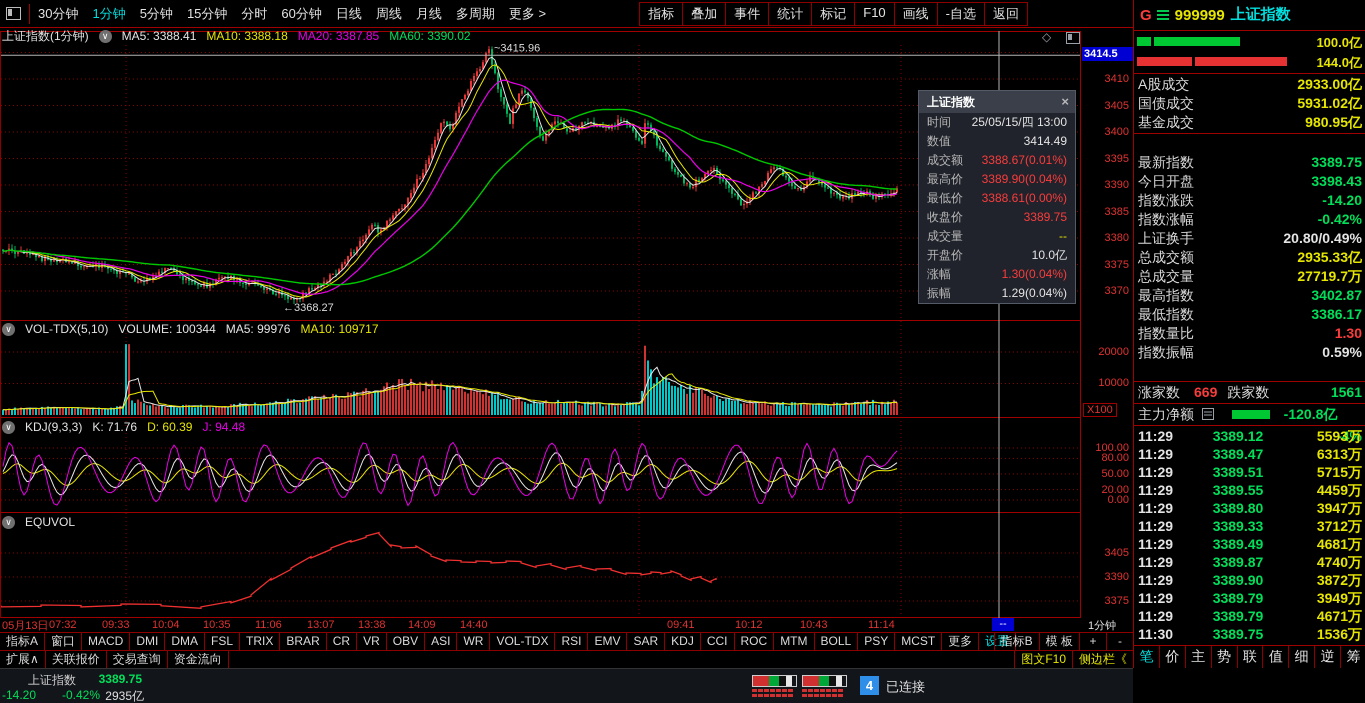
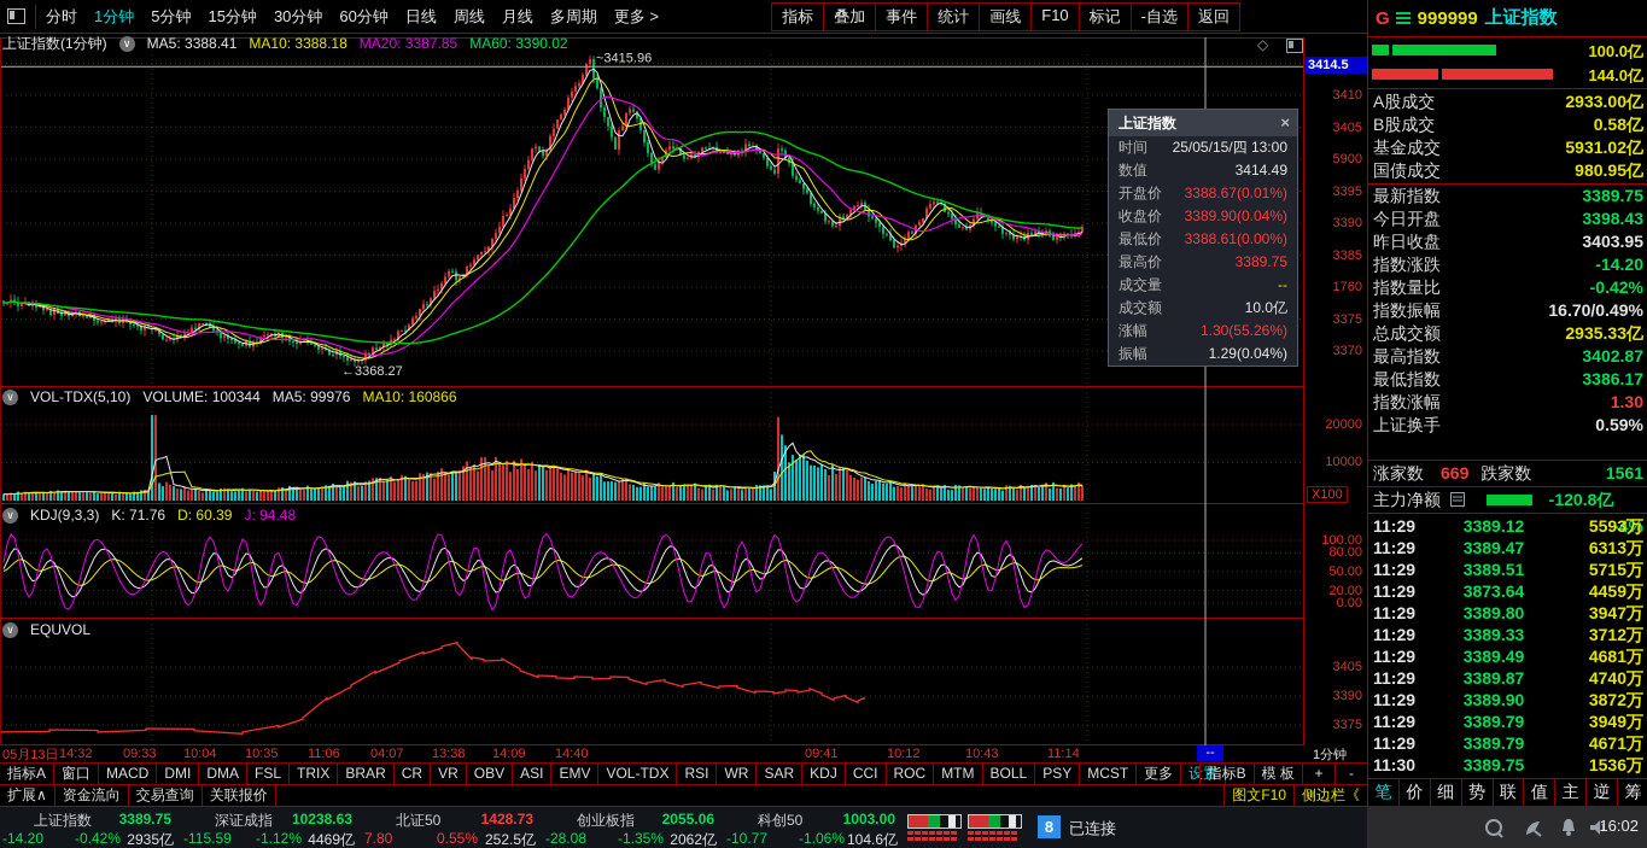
- 30分钟
+ 分时
  1分钟
  5分钟
  15分钟
- 分时
+ 30分钟
  60分钟
  日线
  周线
  月线
  多周期
  更多 >
  指标
  叠加
  事件
  统计
- 标记
+ 画线
  F10
- 画线
+ 标记
  -自选
  返回
  上证指数(1分钟)
  ∨
  MA5: 3388.41
  MA10: 3388.18
  MA20: 3387.85
  MA60: 3390.02
  ◇
  ~3415.96
  ←3368.27
  ∨
  VOL-TDX(5,10)
  VOLUME: 100344
  MA5: 99976
- MA10: 109717
+ MA10: 160866
  ∨
  KDJ(9,3,3)
  K: 71.76
  D: 60.39
  J: 94.48
  ∨
  EQUVOL
  3414.5
  X100
  3410
  3405
- 3400
+ 5900
  3395
  3390
  3385
- 3380
+ 1760
  3375
  3370
  20000
  10000
  100.00
  80.00
  50.00
  20.00
  0.00
  3405
  3390
  3375
  上证指数
  ×
  时间
  25/05/15/四 13:00
  数值
  3414.49
- 成交额
+ 开盘价
  3388.67(0.01%)
- 最高价
+ 收盘价
  3389.90(0.04%)
  最低价
  3388.61(0.00%)
- 收盘价
+ 最高价
  3389.75
  成交量
  --
- 开盘价
+ 成交额
  10.0亿
  涨幅
- 1.30(0.04%)
+ 1.30(55.26%)
  振幅
  1.29(0.04%)
  --
  1分钟
  05月13日
- 07:32
+ 14:32
  09:33
  10:04
  10:35
  11:06
- 13:07
+ 04:07
  13:38
  14:09
  14:40
  09:41
  10:12
  10:43
  11:14
  指标A
  窗口
  MACD
  DMI
  DMA
  FSL
  TRIX
  BRAR
  CR
  VR
  OBV
  ASI
- WR
+ EMV
  VOL-TDX
  RSI
- EMV
+ WR
  SAR
  KDJ
  CCI
  ROC
  MTM
  BOLL
  PSY
  MCST
  更多
  设置
  指标B
  模 板
  +
  -
  扩展∧
- 关联报价
+ 资金流向
  交易查询
- 资金流向
+ 关联报价
  图文F10
  侧边栏《
- 4
+ 8
  已连接
  上证指数
  3389.75
  -14.20
  -0.42%
  2935亿
+ 深证成指
+ 10238.63
+ -115.59
+ -1.12%
+ 4469亿
+ 北证50
+ 1428.73
+ 7.80
+ 0.55%
+ 252.5亿
+ 创业板指
+ 2055.06
+ -28.08
+ -1.35%
+ 2062亿
+ 科创50
+ 1003.00
+ -10.77
+ -1.06%
+ 104.6亿
  G
  999999
  上证指数
  100.0亿
  144.0亿
  A股成交
  2933.00亿
+ B股成交
+ 0.58亿
- 国债成交
+ 基金成交
  5931.02亿
- 基金成交
+ 国债成交
  980.95亿
  最新指数
  3389.75
  今日开盘
  3398.43
+ 昨日收盘
+ 3403.95
  指数涨跌
  -14.20
- 指数涨幅
+ 指数量比
  -0.42%
- 上证换手
+ 指数振幅
- 20.80/0.49%
+ 16.70/0.49%
  总成交额
  2935.33亿
- 总成交量
- 27719.7万
  最高指数
  3402.87
  最低指数
  3386.17
- 指数量比
+ 指数涨幅
  1.30
- 指数振幅
+ 上证换手
  0.59%
  涨家数
  669
  跌家数
  1561
  主力净额 -120.8亿
  -4%
  11:29
  3389.12
  5593万
  11:29
  3389.47
  6313万
  11:29
  3389.51
  5715万
  11:29
- 3389.55
+ 3873.64
  4459万
  11:29
  3389.80
  3947万
  11:29
  3389.33
  3712万
  11:29
  3389.49
  4681万
  11:29
  3389.87
  4740万
  11:29
  3389.90
  3872万
  11:29
  3389.79
  3949万
  11:29
  3389.79
  4671万
  11:30
  3389.75
  1536万
  笔
  价
- 主
+ 细
  势
  联
  值
- 细
+ 主
  逆
  筹
+ 16:02
